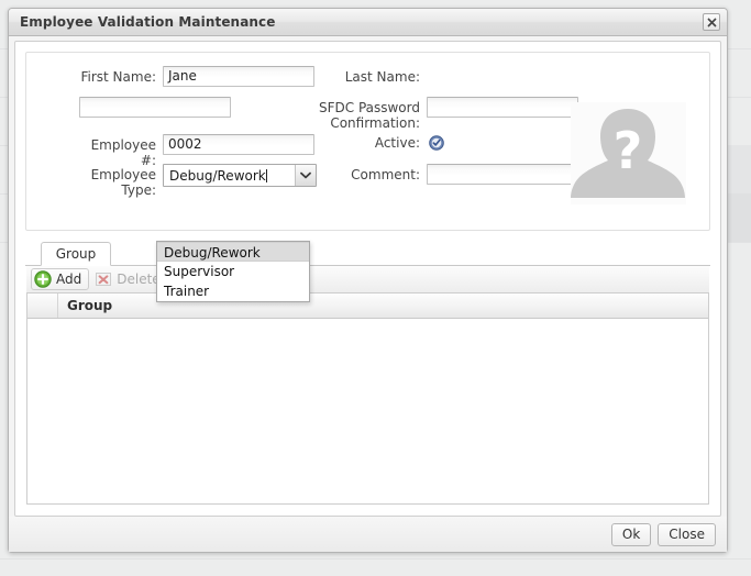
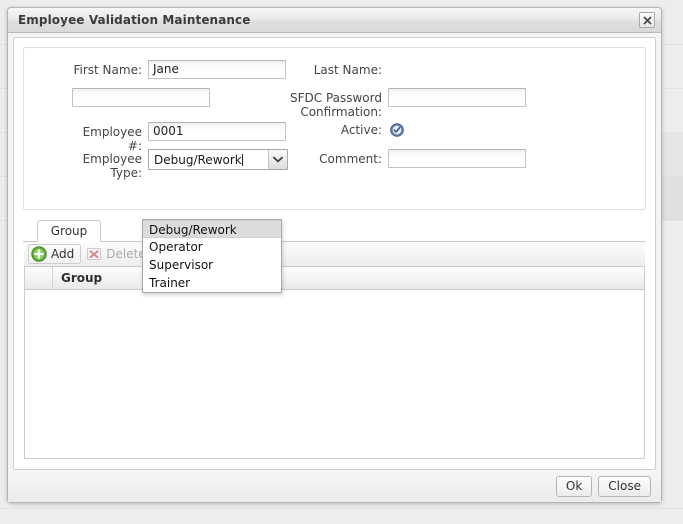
  Employee Validation Maintenance
  First Name:
  Jane
  Last Name:
  SFDC Password
  Confirmation:
  Employee #:
- 0002
+ 0001
  Active:
  Employee
  Type:
  Debug/Rework
  Comment:
- ?
  Group
  Add
  Delet
  Group
  Debug/Rework
+ Operator
  Supervisor
  Trainer
  Ok
  Close
